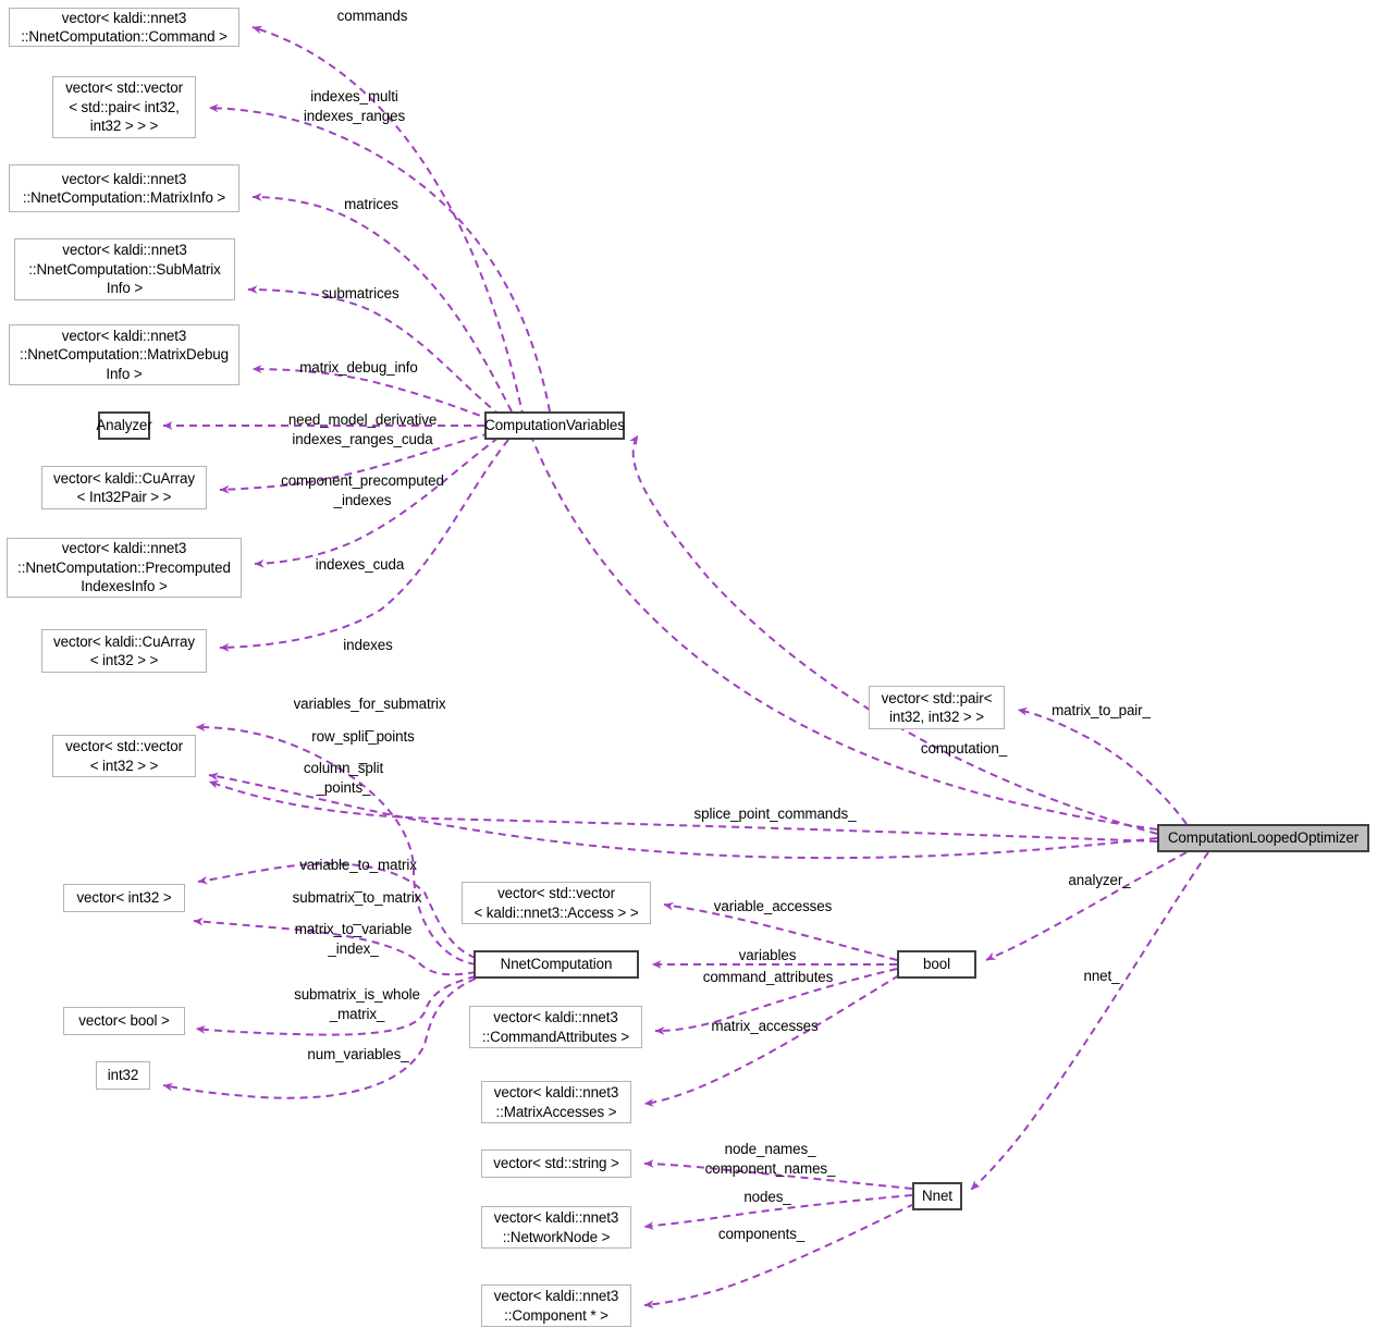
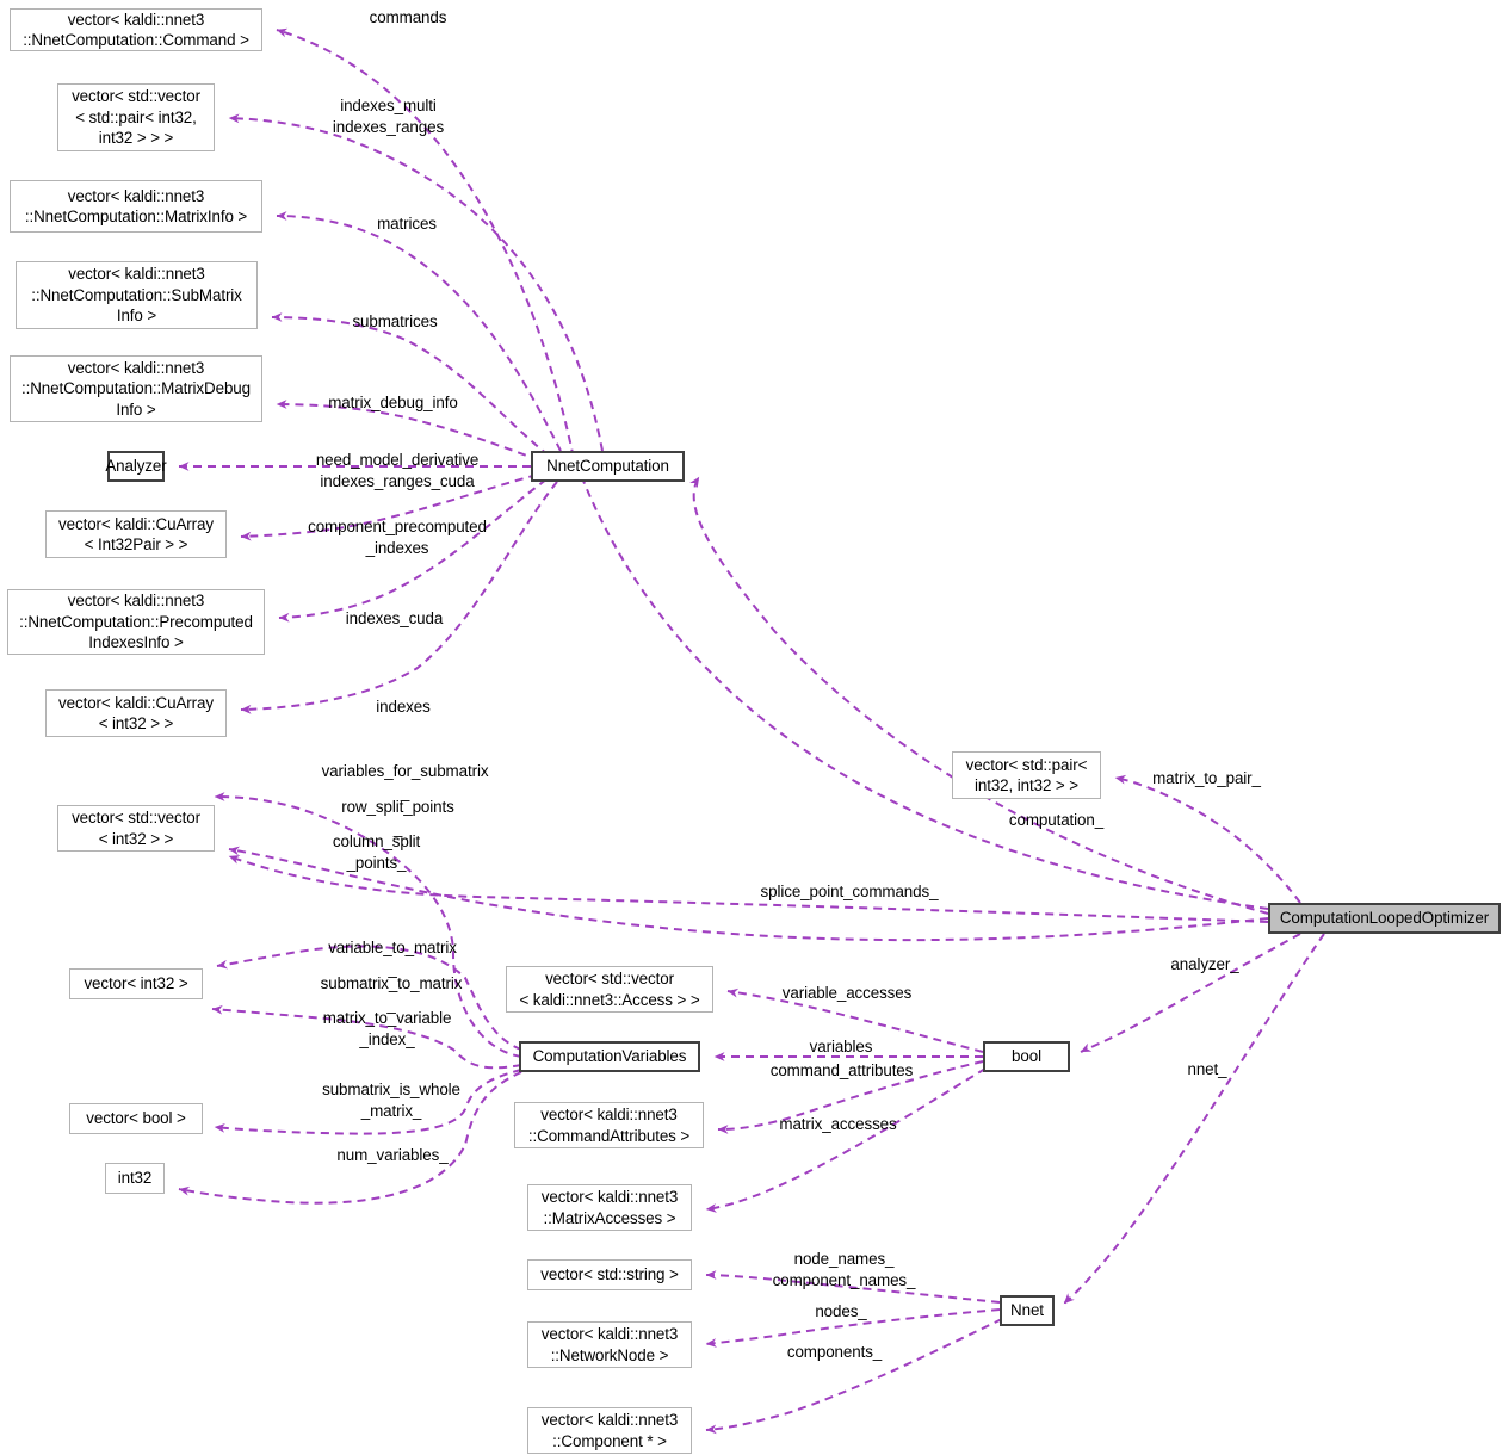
  vector< kaldi::nnet3
  ::NnetComputation::Command >
  vector< std::vector
  < std::pair< int32,
  int32 > > >
  vector< kaldi::nnet3
  ::NnetComputation::MatrixInfo >
  vector< kaldi::nnet3
  ::NnetComputation::SubMatrix
  Info >
  vector< kaldi::nnet3
  ::NnetComputation::MatrixDebug
  Info >
  Analyzer
  vector< kaldi::CuArray
  < Int32Pair > >
  vector< kaldi::nnet3
  ::NnetComputation::Precomputed
  IndexesInfo >
  vector< kaldi::CuArray
  < int32 > >
  vector< std::vector
  < int32 > >
  vector< int32 >
  vector< bool >
  int32
- ComputationVariables
+ NnetComputation
  vector< std::vector
  < kaldi::nnet3::Access > >
- NnetComputation
+ ComputationVariables
  vector< kaldi::nnet3
  ::CommandAttributes >
  vector< kaldi::nnet3
  ::MatrixAccesses >
  vector< std::string >
  vector< kaldi::nnet3
  ::NetworkNode >
  vector< kaldi::nnet3
  ::Component * >
  vector< std::pair<
  int32, int32 > >
  bool
  Nnet
  ComputationLoopedOptimizer
  commands
  indexes_multi
  indexes_ranges
  matrices
  submatrices
  matrix_debug_info
  need_model_derivative
  indexes_ranges_cuda
  component_precomputed
  _indexes
  indexes_cuda
  indexes
  variables_for_submatrix
  _
  row_split_points
  _
  column_split
  _points_
  variable_to_matrix
  _
  submatrix_to_matrix
  _
  matrix_to_variable
  _index_
  submatrix_is_whole
  _matrix_
  num_variables_
  variable_accesses
  variables
  command_attributes
  matrix_accesses
  node_names_
  component_names_
  nodes_
  components_
  matrix_to_pair_
  computation_
  splice_point_commands_
  analyzer_
  nnet_
